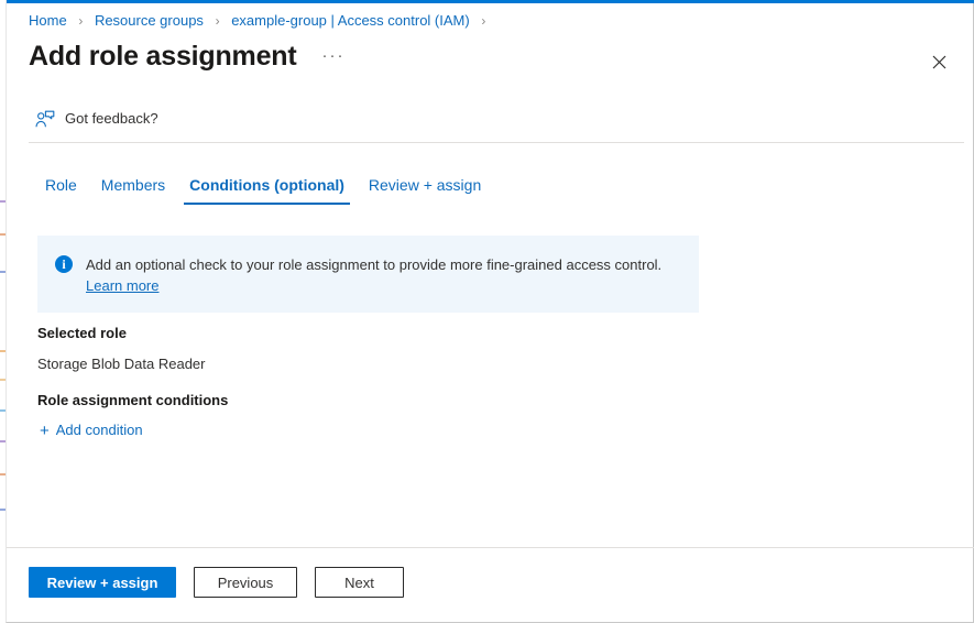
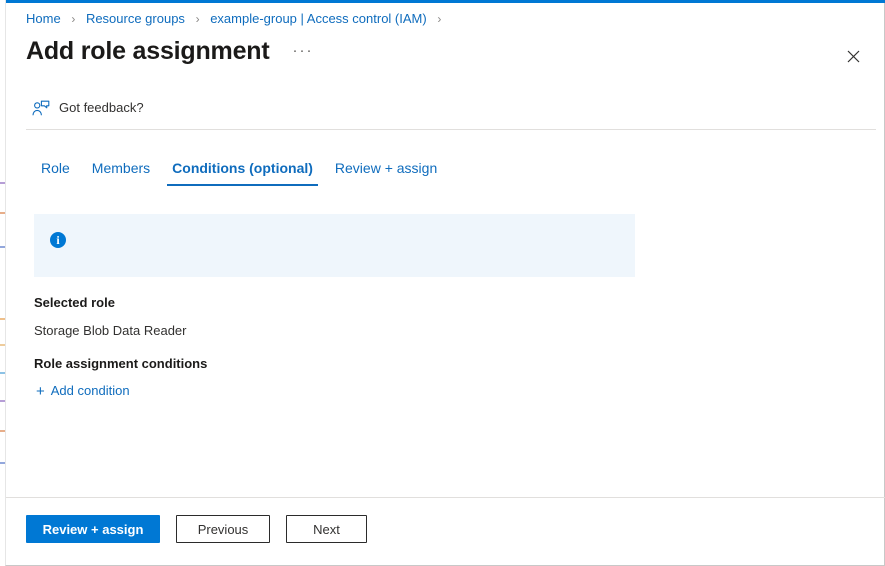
  Home › Resource groups › example-group | Access control (IAM) ›
  Add role assignment
  ···
  Got feedback?
  Role
  Members
  Conditions (optional)
  Review + assign
  i
- Add an optional check to your role assignment to provide more fine-grained access control. Learn more
  Selected role
  Storage Blob Data Reader
  Role assignment conditions
  +
  Add condition
  Review + assign
  Previous
  Next
